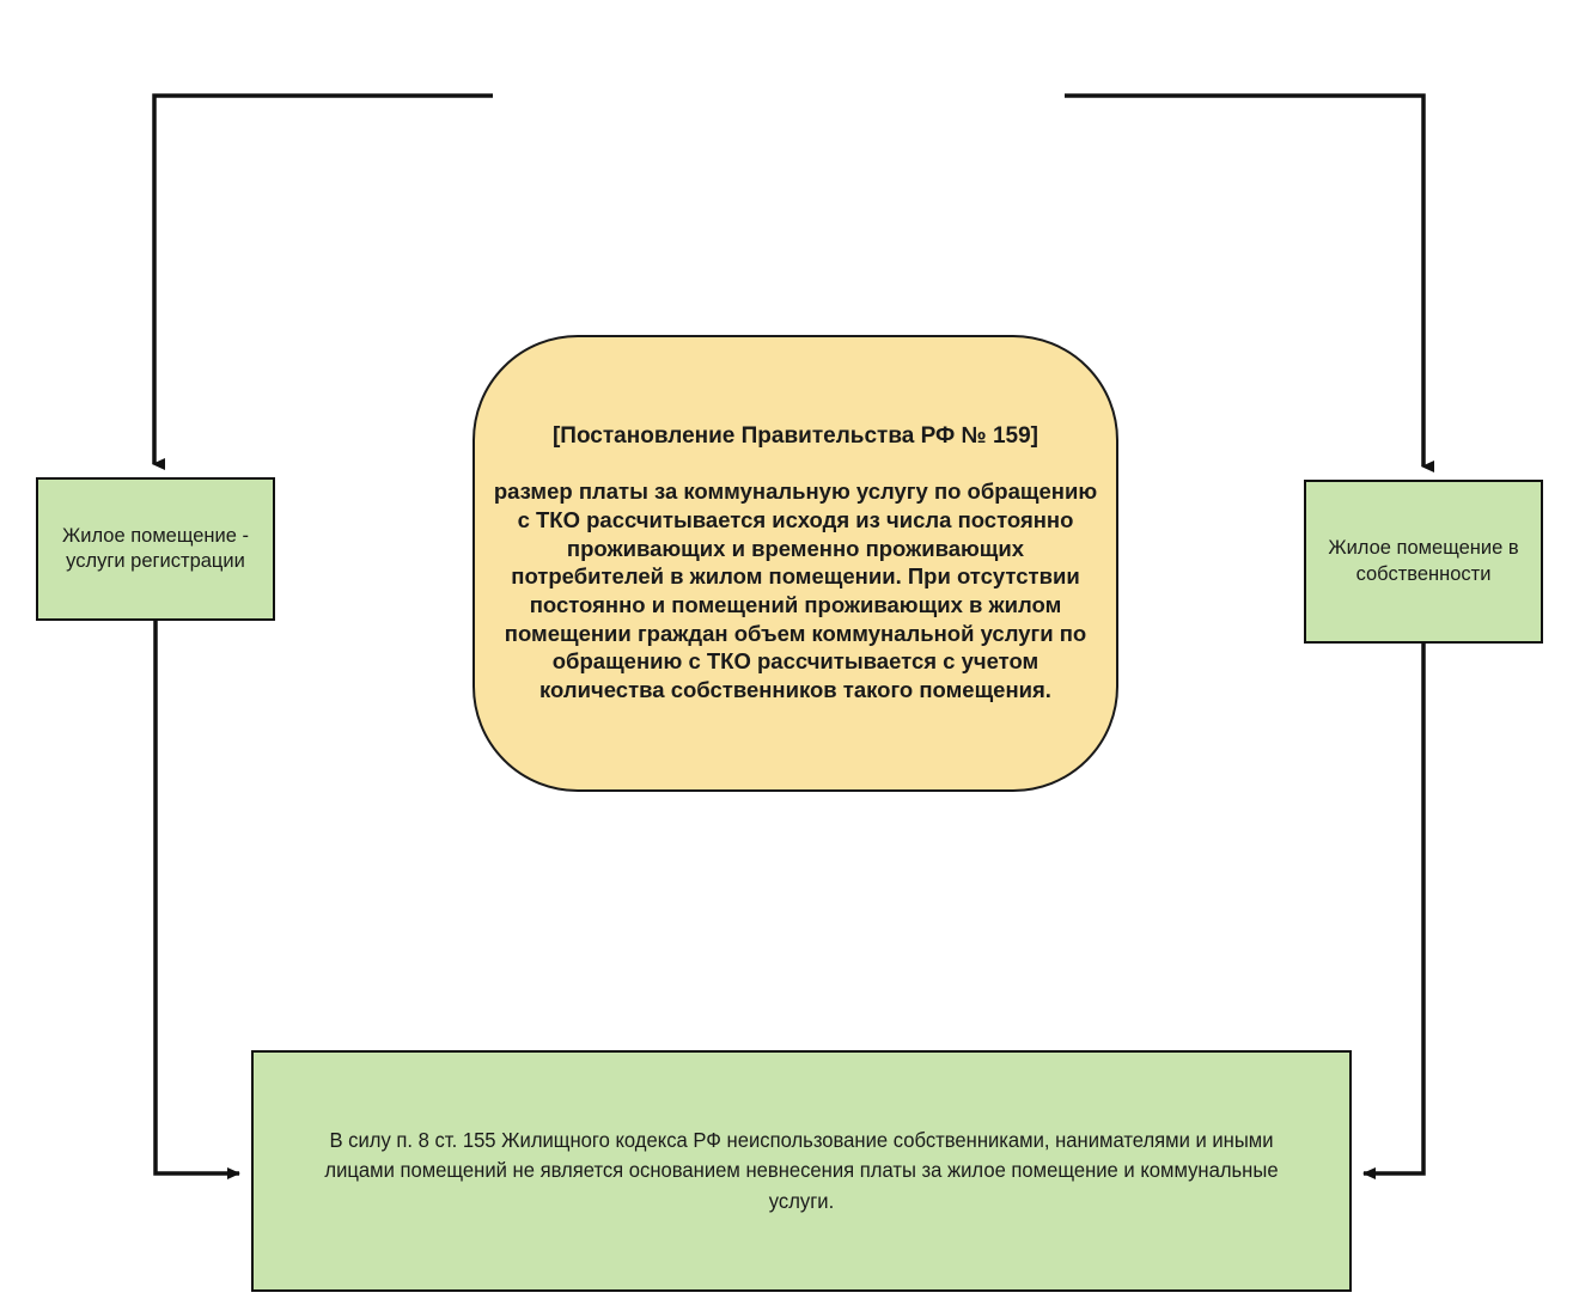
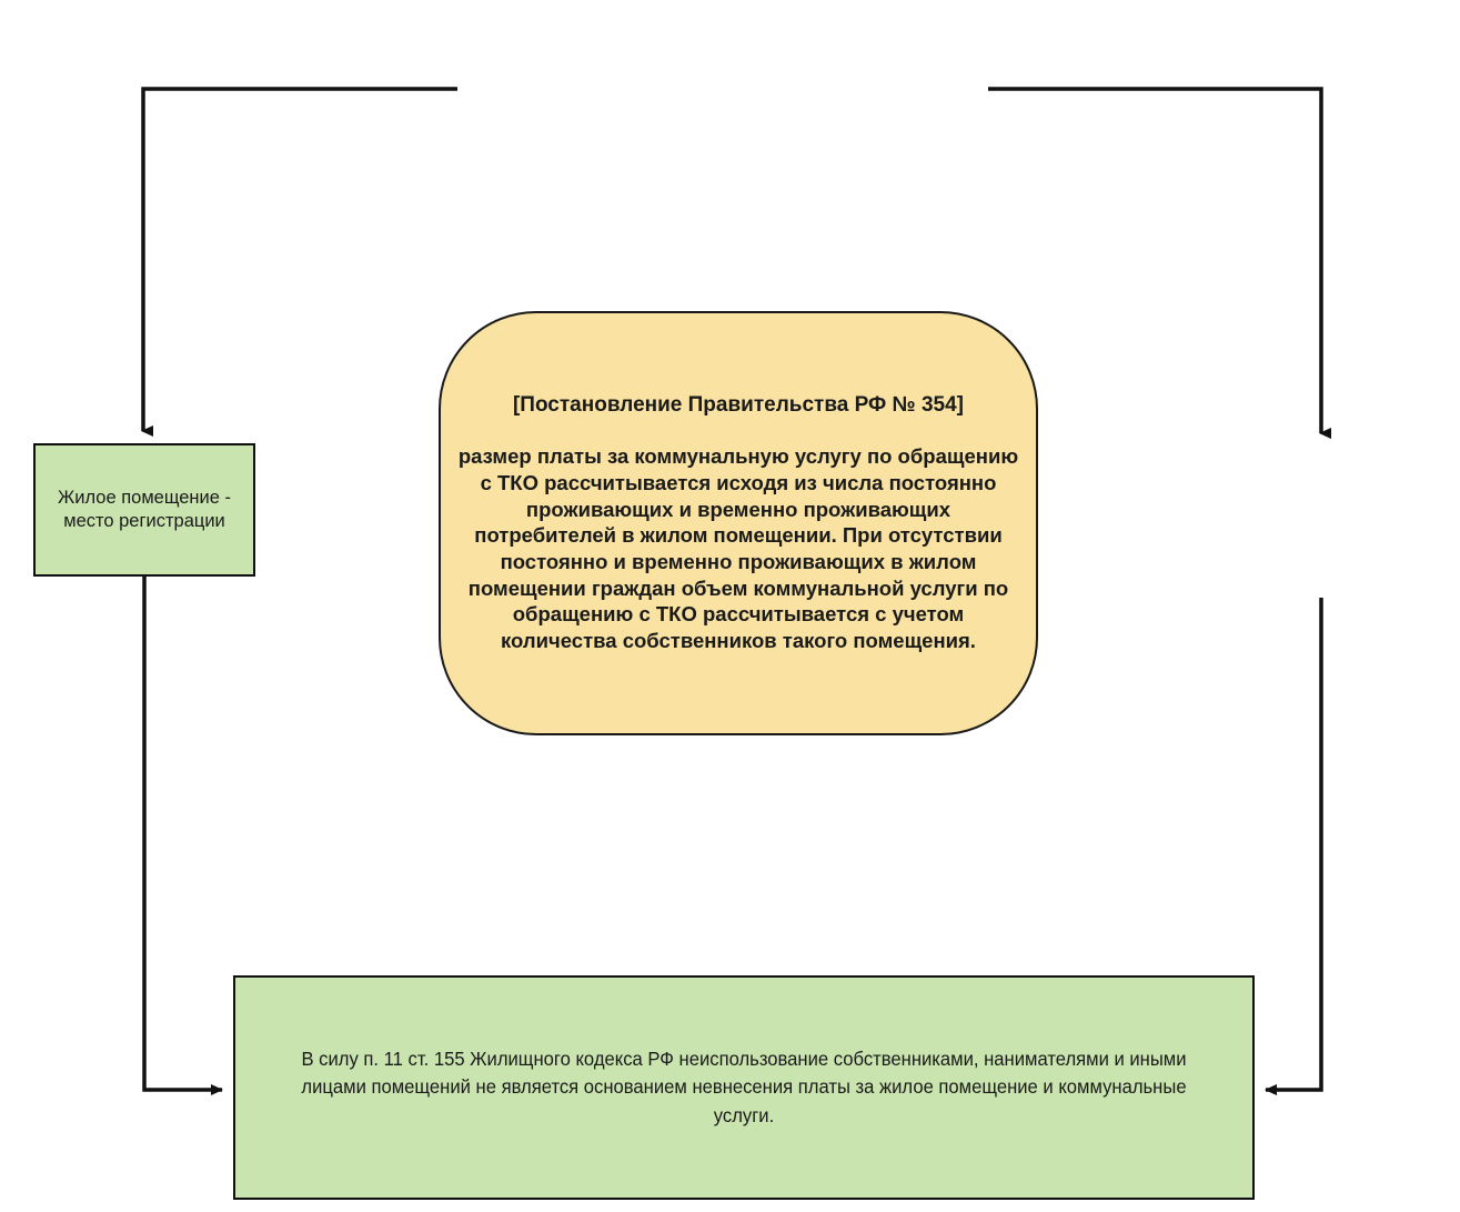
- [Постановление Правительства РФ № 159]
+ [Постановление Правительства РФ № 354]
- размер платы за коммунальную услугу по обращению с ТКО рассчитывается исходя из числа постоянно проживающих и временно проживающих потребителей в жилом помещении. При отсутствии постоянно и помещений проживающих в жилом помещении граждан объем коммунальной услуги по обращению с ТКО рассчитывается с учетом количества собственников такого помещения.
+ размер платы за коммунальную услугу по обращению с ТКО рассчитывается исходя из числа постоянно проживающих и временно проживающих потребителей в жилом помещении. При отсутствии постоянно и временно проживающих в жилом помещении граждан объем коммунальной услуги по обращению с ТКО рассчитывается с учетом количества собственников такого помещения.
- Жилое помещение - услуги регистрации
+ Жилое помещение - место регистрации
- Жилое помещение в собственности
- В силу п. 8 ст. 155 Жилищного кодекса РФ неиспользование собственниками, нанимателями и иными лицами помещений не является основанием невнесения платы за жилое помещение и коммунальные услуги.
+ В силу п. 11 ст. 155 Жилищного кодекса РФ неиспользование собственниками, нанимателями и иными лицами помещений не является основанием невнесения платы за жилое помещение и коммунальные услуги.
